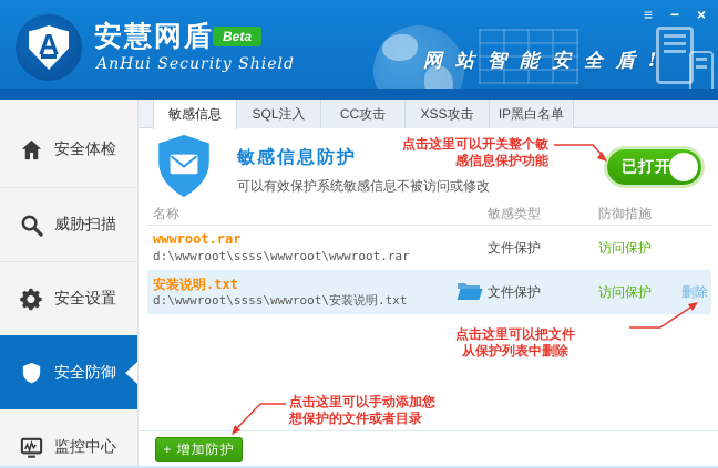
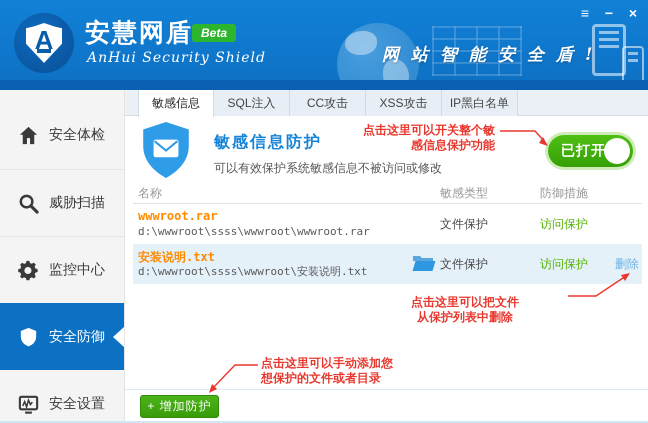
  网站智能安全盾!
  A
  安慧网盾
  Beta
  AnHui Security Shield
  ≡
  −
  ×
  安全体检
  威胁扫描
- 安全设置
+ 监控中心
  安全防御
- 监控中心
+ 安全设置
  敏感信息
  SQL注入
  CC攻击
  XSS攻击
  IP黑白名单
  敏感信息防护
  可以有效保护系统敏感信息不被访问或修改
  已打开
  点击这里可以开关整个敏
  感信息保护功能
  名称
  敏感类型
  防御措施
  wwwroot.rar
  d:\wwwroot\ssss\wwwroot\wwwroot.rar
  文件保护
  访问保护
  安装说明.txt
  d:\wwwroot\ssss\wwwroot\安装说明.txt
  文件保护
  访问保护
  删除
  点击这里可以把文件
  从保护列表中删除
  + 增加防护
  点击这里可以手动添加您
  想保护的文件或者目录
